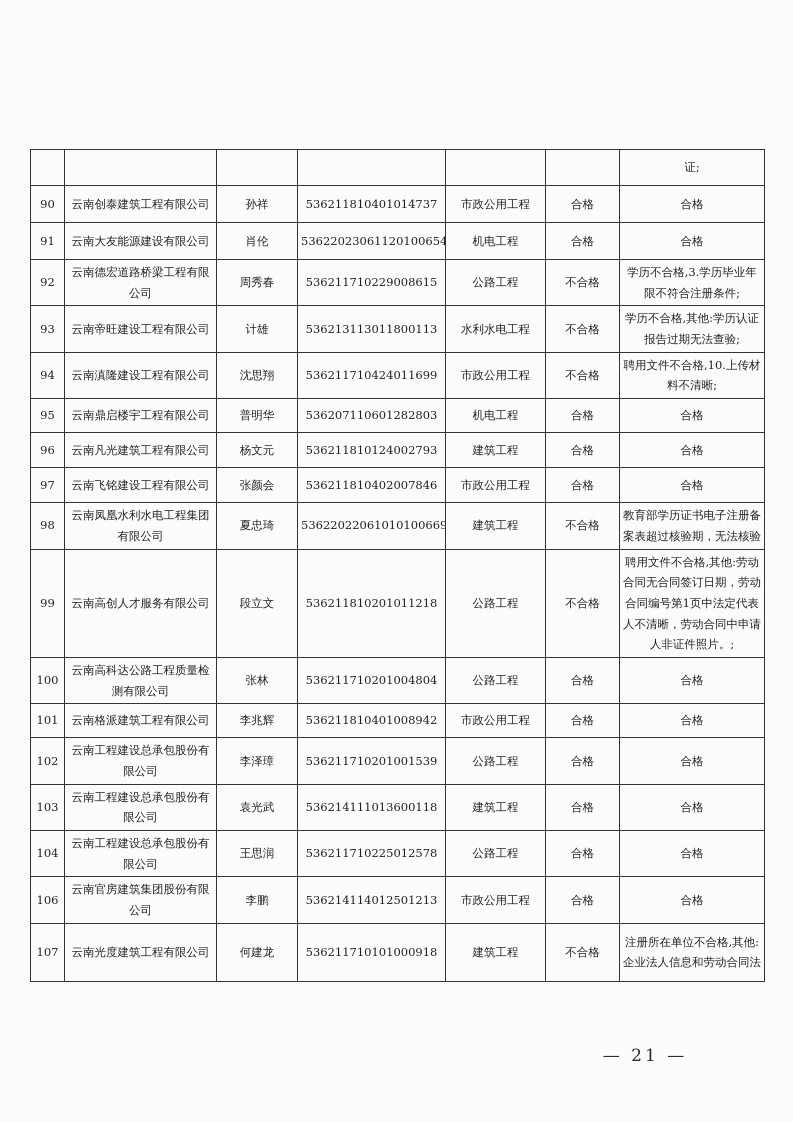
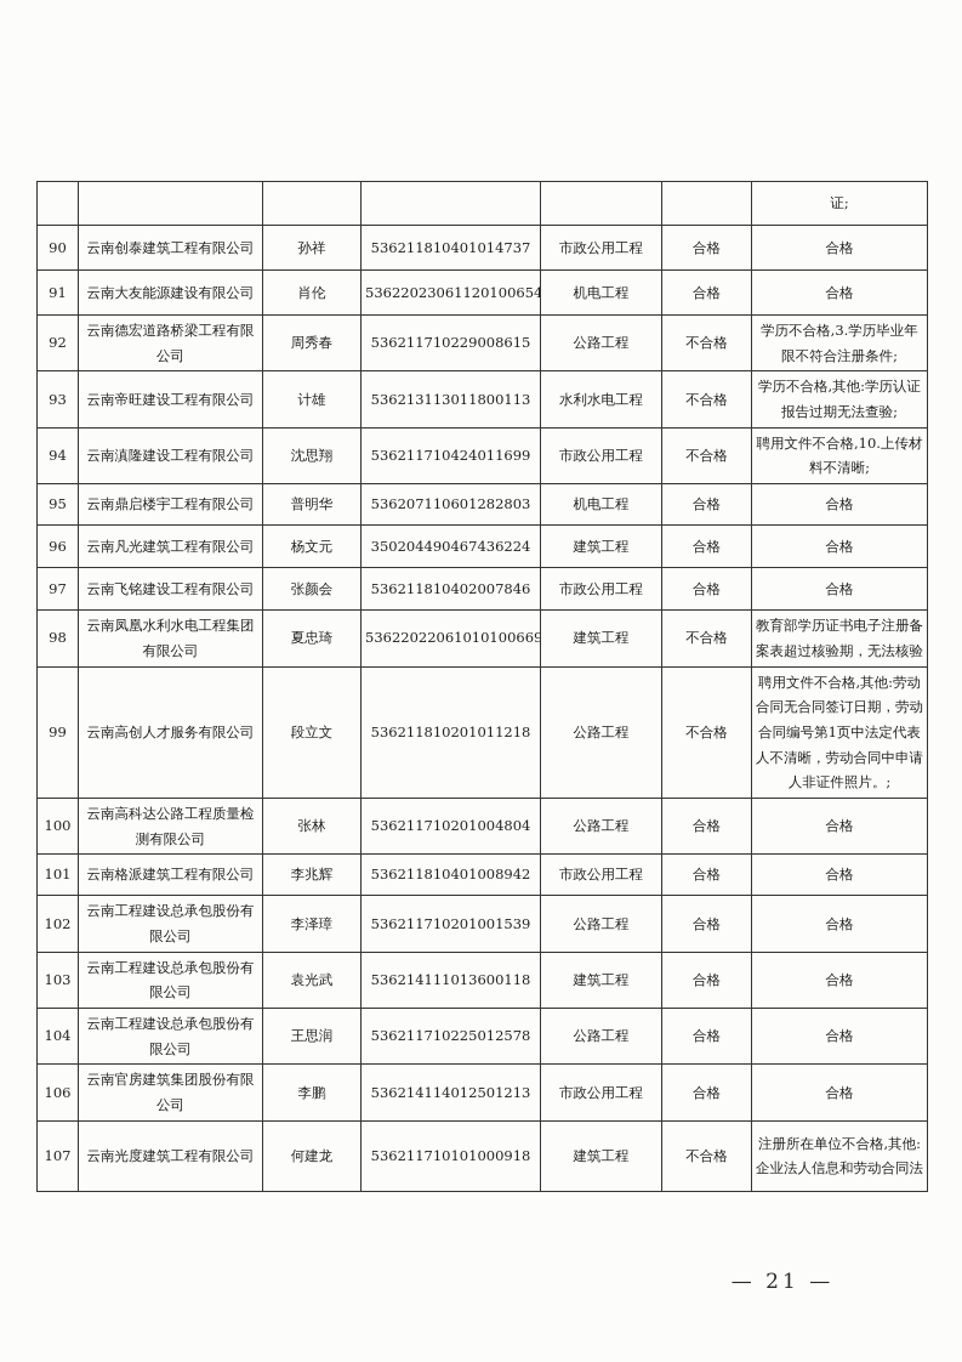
  						证;
  90	云南创泰建筑工程有限公司	孙祥	536211810401014737	市政公用工程	合格	合格
  91	云南大友能源建设有限公司	肖伦	53622023061120100654	机电工程	合格	合格
  92	云南德宏道路桥梁工程有限公司	周秀春	536211710229008615	公路工程	不合格	学历不合格,3.学历毕业年限不符合注册条件;
  93	云南帝旺建设工程有限公司	计雄	536213113011800113	水利水电工程	不合格	学历不合格,其他:学历认证报告过期无法查验;
  94	云南滇隆建设工程有限公司	沈思翔	536211710424011699	市政公用工程	不合格	聘用文件不合格,10.上传材料不清晰;
  95	云南鼎启楼宇工程有限公司	普明华	536207110601282803	机电工程	合格	合格
- 96	云南凡光建筑工程有限公司	杨文元	536211810124002793	建筑工程	合格	合格
+ 96	云南凡光建筑工程有限公司	杨文元	350204490467436224	建筑工程	合格	合格
  97	云南飞铭建设工程有限公司	张颜会	536211810402007846	市政公用工程	合格	合格
  98	云南凤凰水利水电工程集团有限公司	夏忠琦	53622022061010100669	建筑工程	不合格	教育部学历证书电子注册备案表超过核验期，无法核验
  99	云南高创人才服务有限公司	段立文	536211810201011218	公路工程	不合格	聘用文件不合格,其他:劳动合同无合同签订日期，劳动合同编号第1页中法定代表人不清晰，劳动合同中申请人非证件照片。;
  100	云南高科达公路工程质量检测有限公司	张林	536211710201004804	公路工程	合格	合格
  101	云南格派建筑工程有限公司	李兆辉	536211810401008942	市政公用工程	合格	合格
  102	云南工程建设总承包股份有限公司	李泽璋	536211710201001539	公路工程	合格	合格
  103	云南工程建设总承包股份有限公司	袁光武	536214111013600118	建筑工程	合格	合格
  104	云南工程建设总承包股份有限公司	王思润	536211710225012578	公路工程	合格	合格
  106	云南官房建筑集团股份有限公司	李鹏	536214114012501213	市政公用工程	合格	合格
  107	云南光度建筑工程有限公司	何建龙	536211710101000918	建筑工程	不合格	注册所在单位不合格,其他:企业法人信息和劳动合同法
  — 21 —
